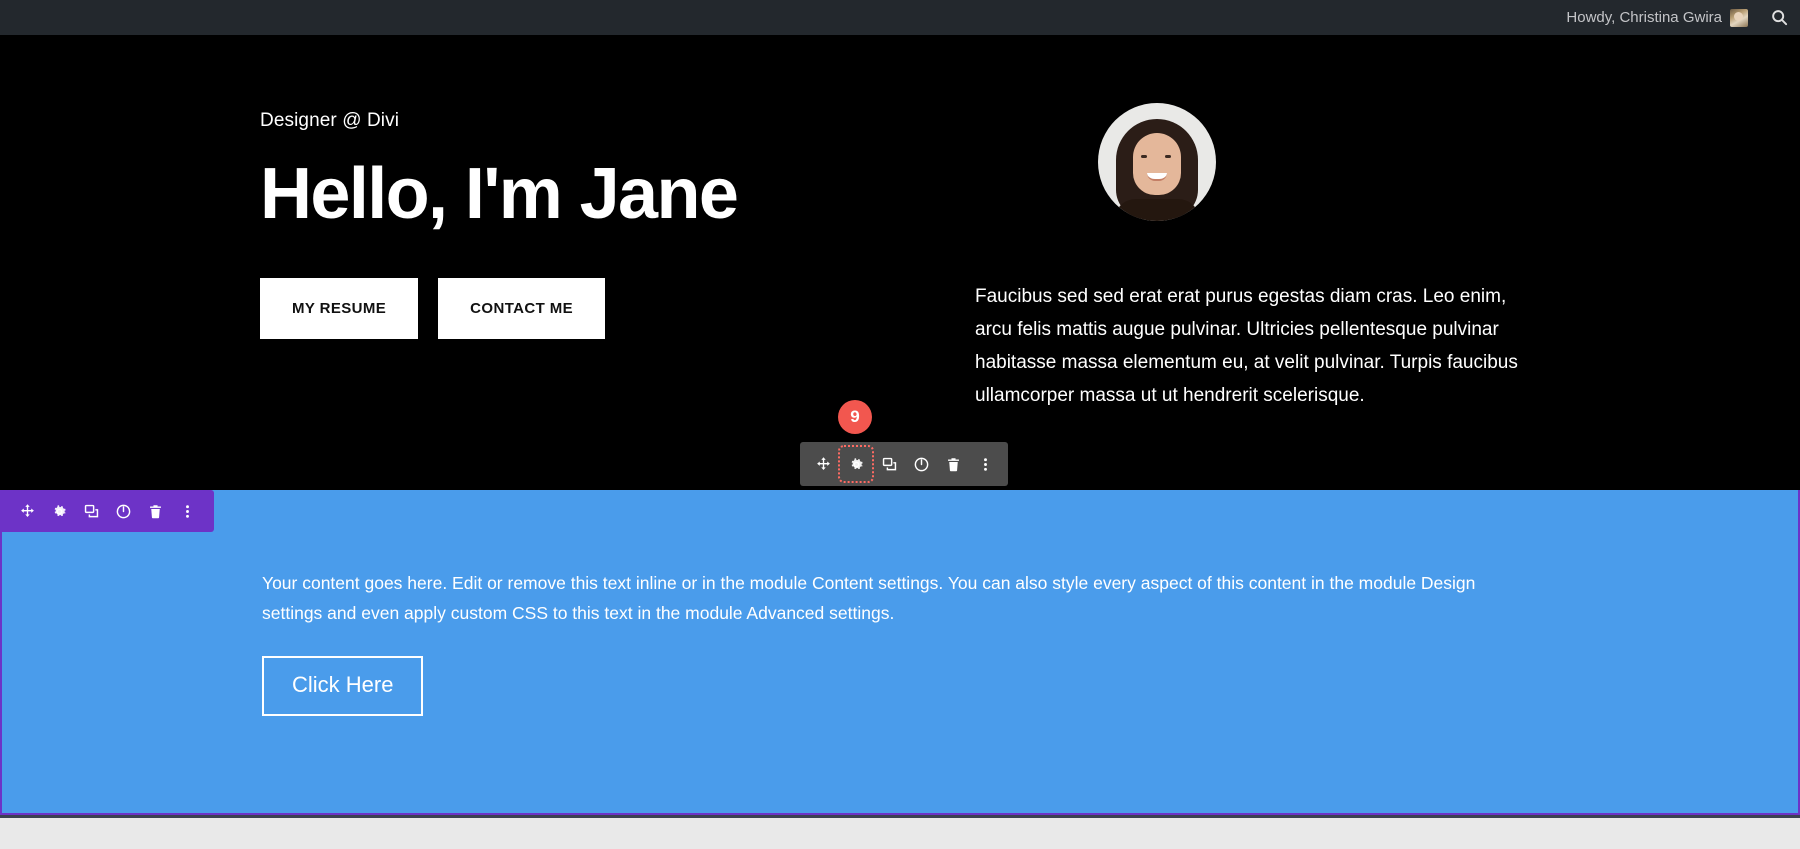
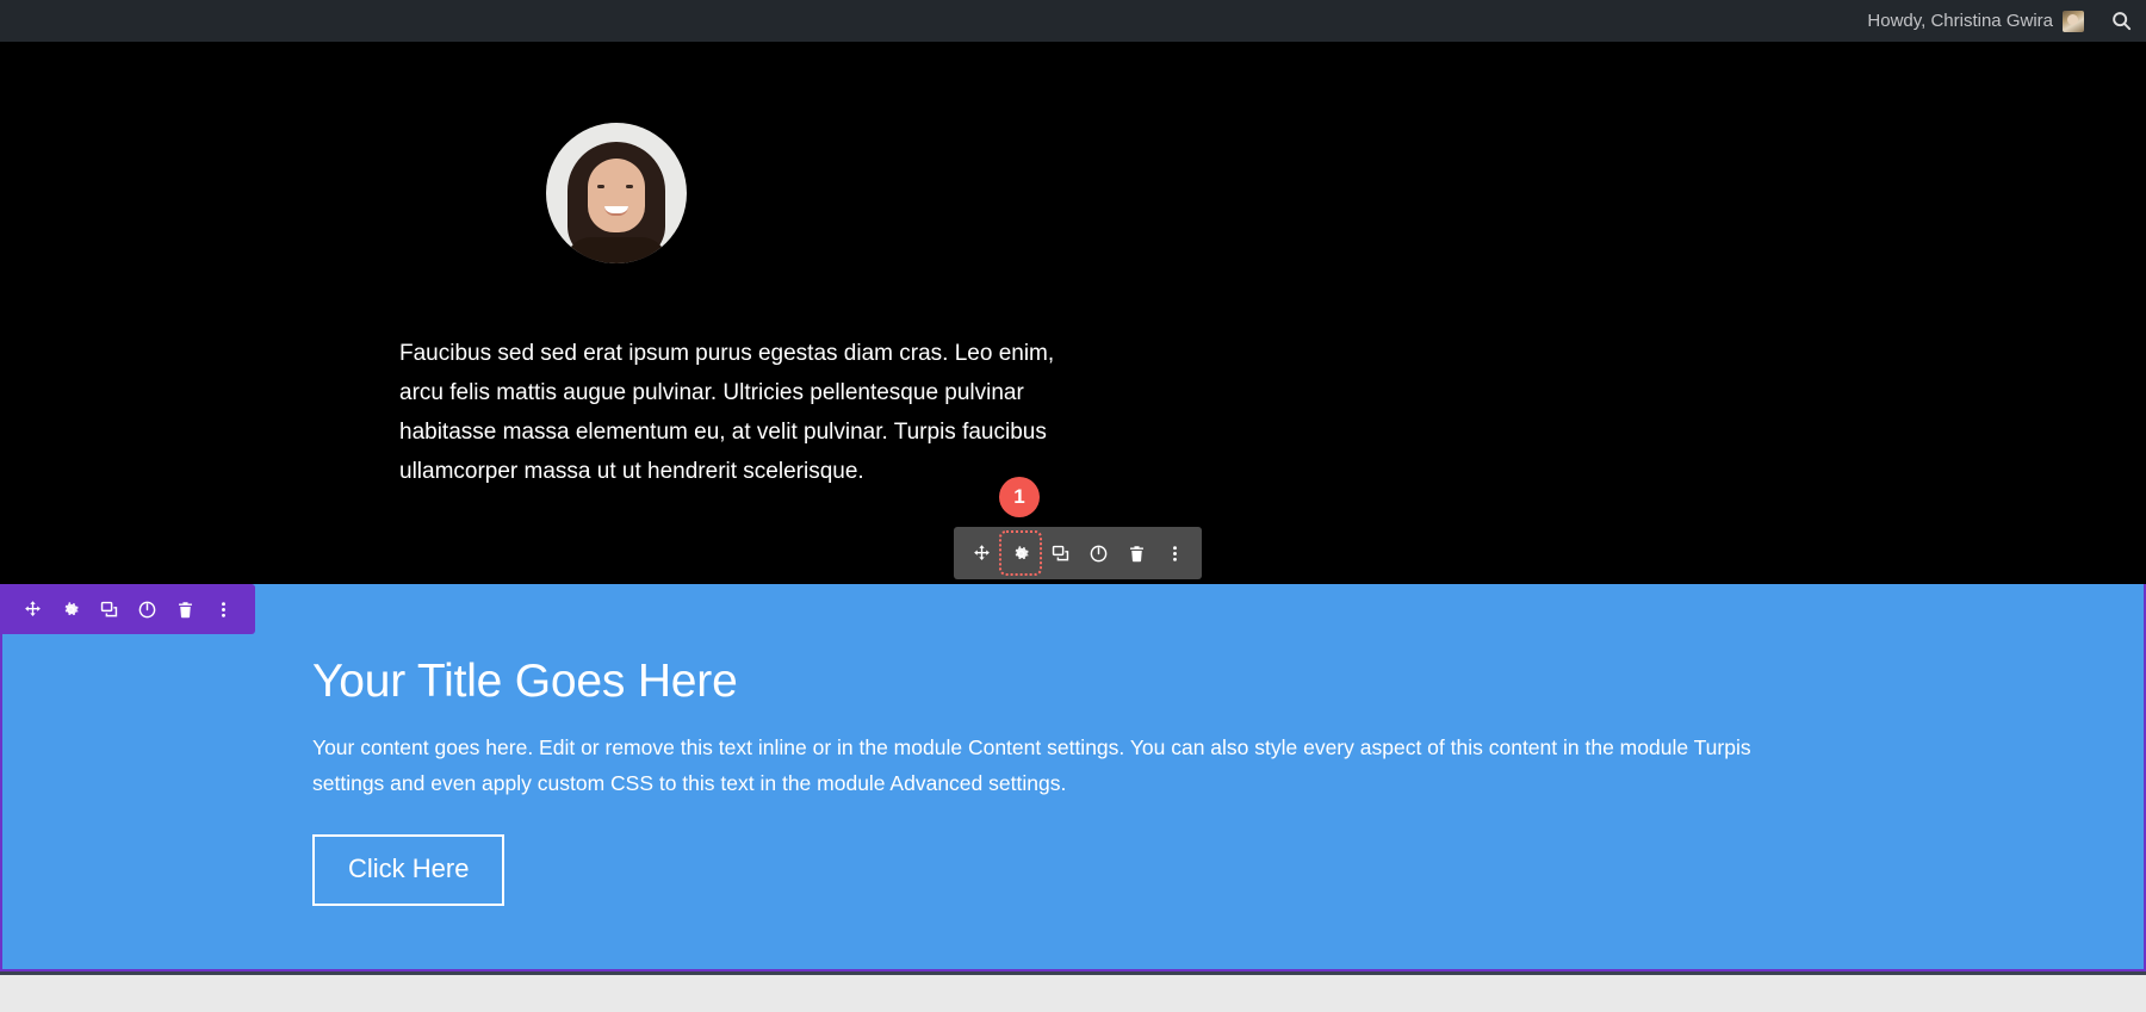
  Howdy, Christina Gwira
- Designer @ Divi
- Hello, I'm Jane
- MY RESUME
- CONTACT ME
- Faucibus sed sed erat erat purus egestas diam cras. Leo enim, arcu felis mattis augue pulvinar. Ultricies pellentesque pulvinar habitasse massa elementum eu, at velit pulvinar. Turpis faucibus ullamcorper massa ut ut hendrerit scelerisque.
+ Faucibus sed sed erat ipsum purus egestas diam cras. Leo enim, arcu felis mattis augue pulvinar. Ultricies pellentesque pulvinar habitasse massa elementum eu, at velit pulvinar. Turpis faucibus ullamcorper massa ut ut hendrerit scelerisque.
- 9
+ 1
+ Your Title Goes Here
- Your content goes here. Edit or remove this text inline or in the module Content settings. You can also style every aspect of this content in the module Design settings and even apply custom CSS to this text in the module Advanced settings.
+ Your content goes here. Edit or remove this text inline or in the module Content settings. You can also style every aspect of this content in the module Turpis settings and even apply custom CSS to this text in the module Advanced settings.
  Click Here
